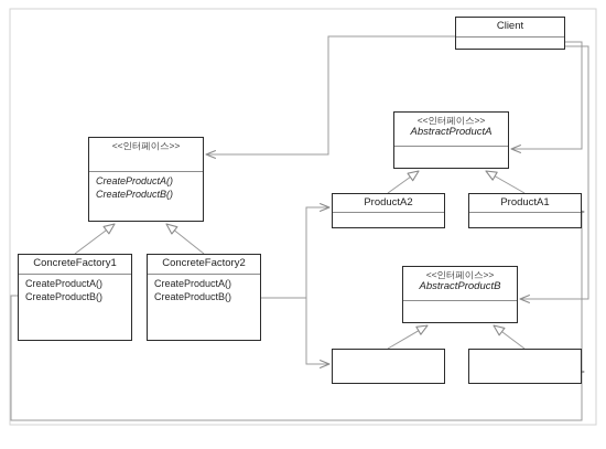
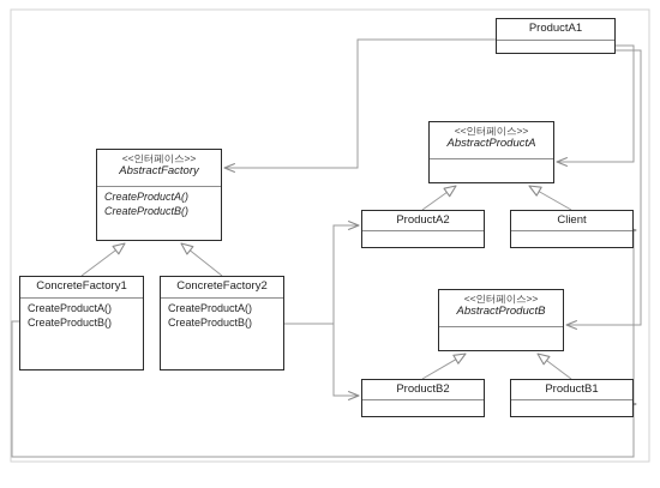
- Client
+ ProductA1
  <<인터페이스>>
+ AbstractFactory
  CreateProductA()
  CreateProductB()
  <<인터페이스>>
  AbstractProductA
  <<인터페이스>>
  AbstractProductB
  ConcreteFactory1
  CreateProductA()
  CreateProductB()
  ConcreteFactory2
  CreateProductA()
  CreateProductB()
  ProductA2
- ProductA1
+ Client
+ ProductB2
+ ProductB1
